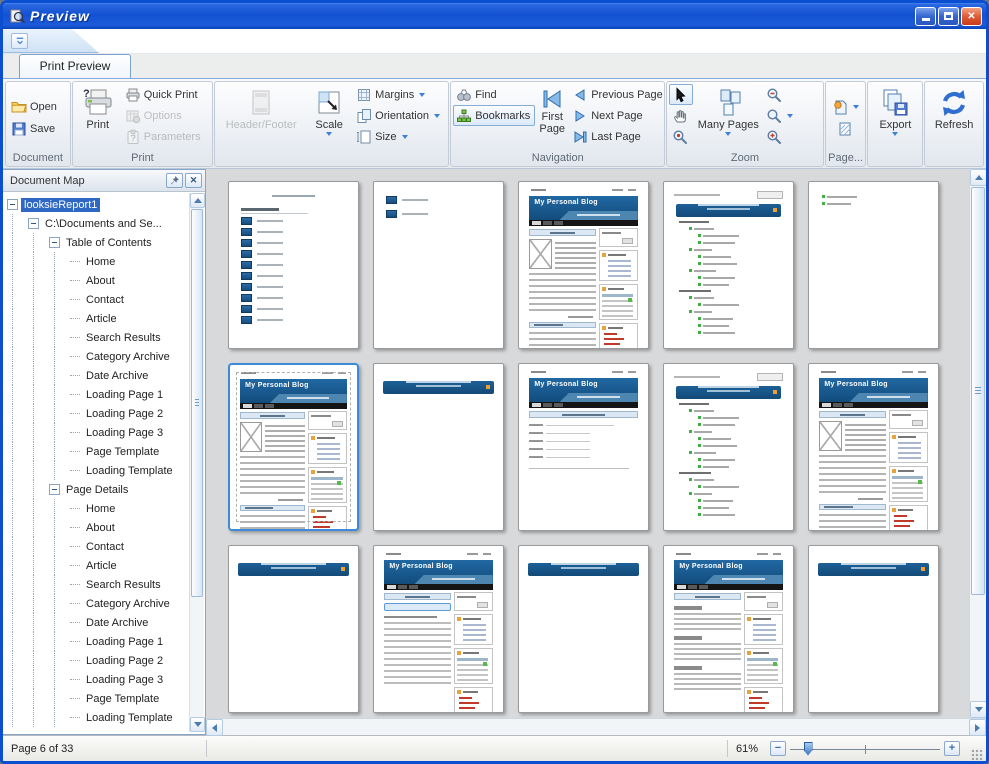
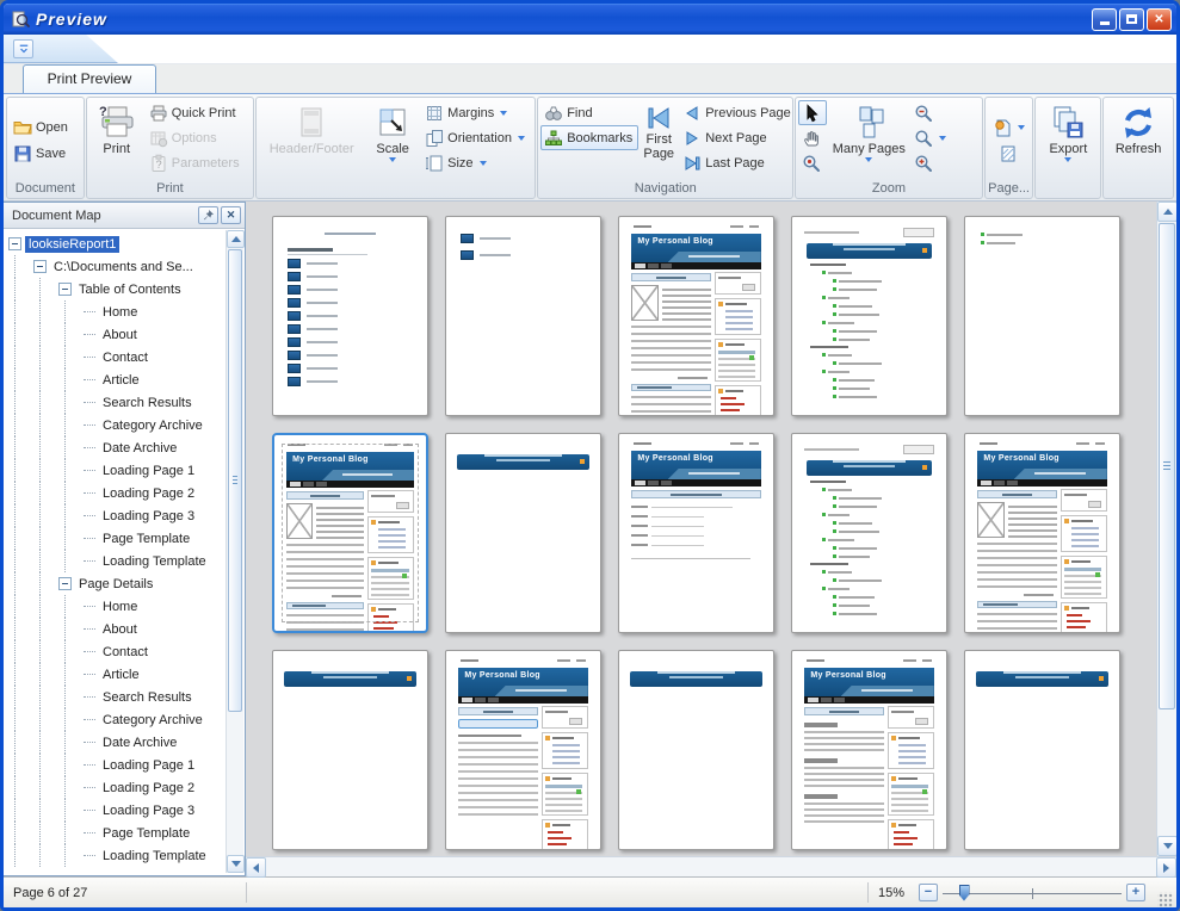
  Preview
  ✕
  Print Preview
  Open
  Save
  Document
  Print
  Quick Print
  Options
  Parameters
  Print
  Header/Footer
  Scale
  Margins
  Orientation
  Size
  Find
  Bookmarks
  First Page
  Previous Page
  Next Page
  Last Page
  Navigation
  Many Pages
  Zoom
  Page...
  Export
  Refresh
  Document Map
  ✕
  looksieReport1
  C:\Documents and Se...
  Table of Contents
  Home
  About
  Contact
  Article
  Search Results
  Category Archive
  Date Archive
  Loading Page 1
  Loading Page 2
  Loading Page 3
  Page Template
  Loading Template
  Page Details
  Home
  About
  Contact
  Article
  Search Results
  Category Archive
  Date Archive
  Loading Page 1
  Loading Page 2
  Loading Page 3
  Page Template
  Loading Template
- Page 6 of 33
+ Page 6 of 27
- 61%
+ 15%
  −
  +
